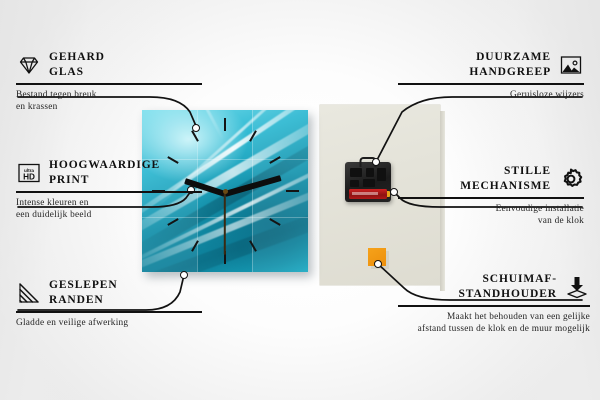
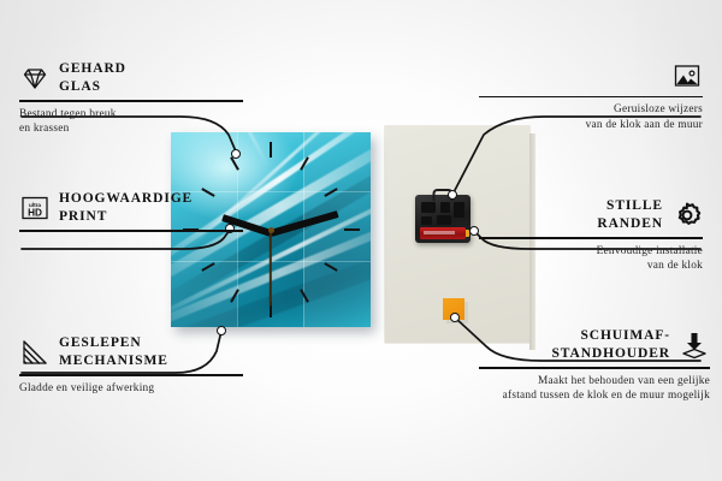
  GEHARD
  GLAS
  Bestand tegen breuk
  en krassen
  HD
  HOOGWAARDIGE
  PRINT
- Intense kleuren en
- een duidelijk beeld
  GESLEPEN
- RANDEN
+ MECHANISME
  Gladde en veilige afwerking
- DUURZAME
- HANDGREEP
  Geruisloze wijzers
+ van de klok aan de muur
  STILLE
- MECHANISME
+ RANDEN
  Eenvoudige installatie
  van de klok
  SCHUIMAF-
  STANDHOUDER
  Maakt het behouden van een gelijke
  afstand tussen de klok en de muur mogelijk
